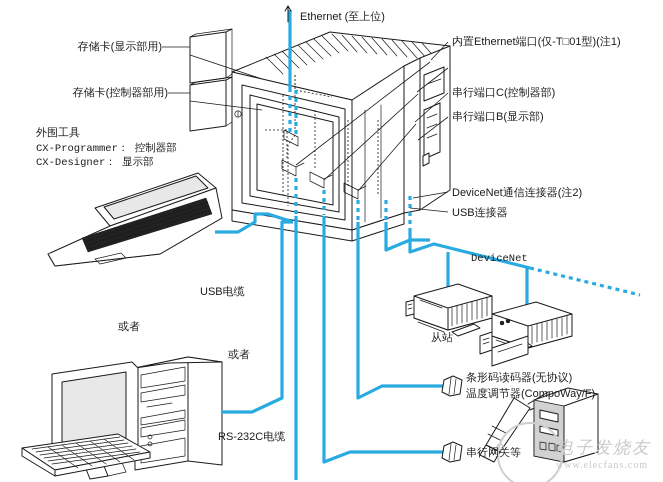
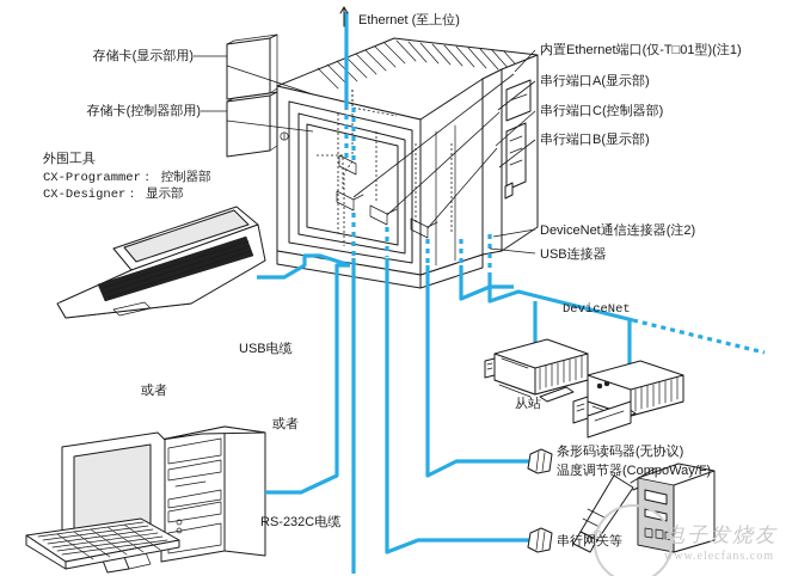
  Ethernet (至上位)
  存储卡(显示部用)
  存储卡(控制器部用)
  外围工具
  CX-Programmer： 控制器部
  CX-Designer： 显示部
  内置Ethernet端口(仅-T□01型)(注1)
+ 串行端口A(显示部)
  串行端口C(控制器部)
  串行端口B(显示部)
  DeviceNet通信连接器(注2)
  USB连接器
  USB电缆
  RS-232C电缆
  或者
  或者
  DeviceNet
  从站
  条形码读码器(无协议)
  温度调节器(CompoWay/F)
  串行网关等
  电子发烧友
  www.elecfans.com
